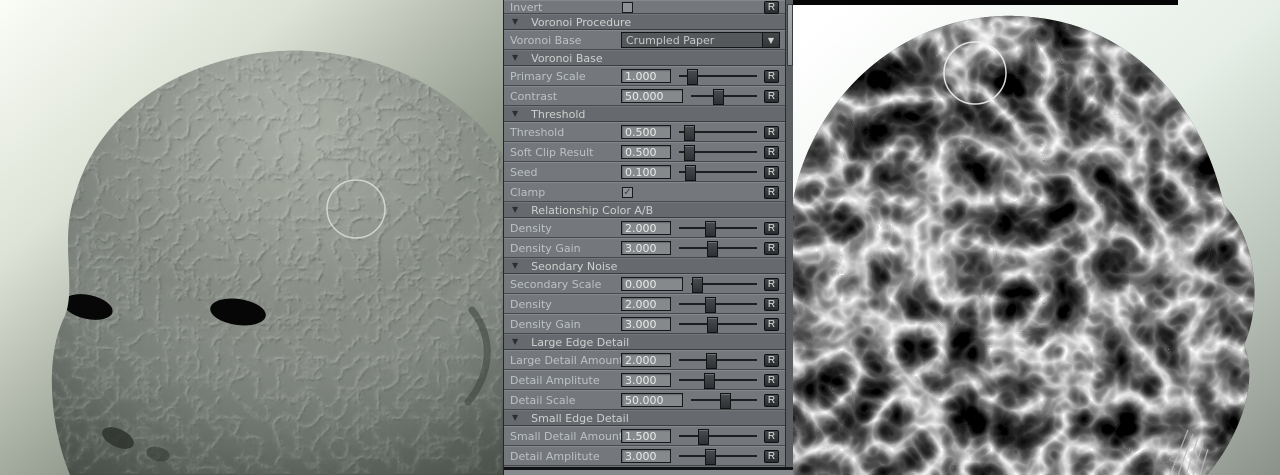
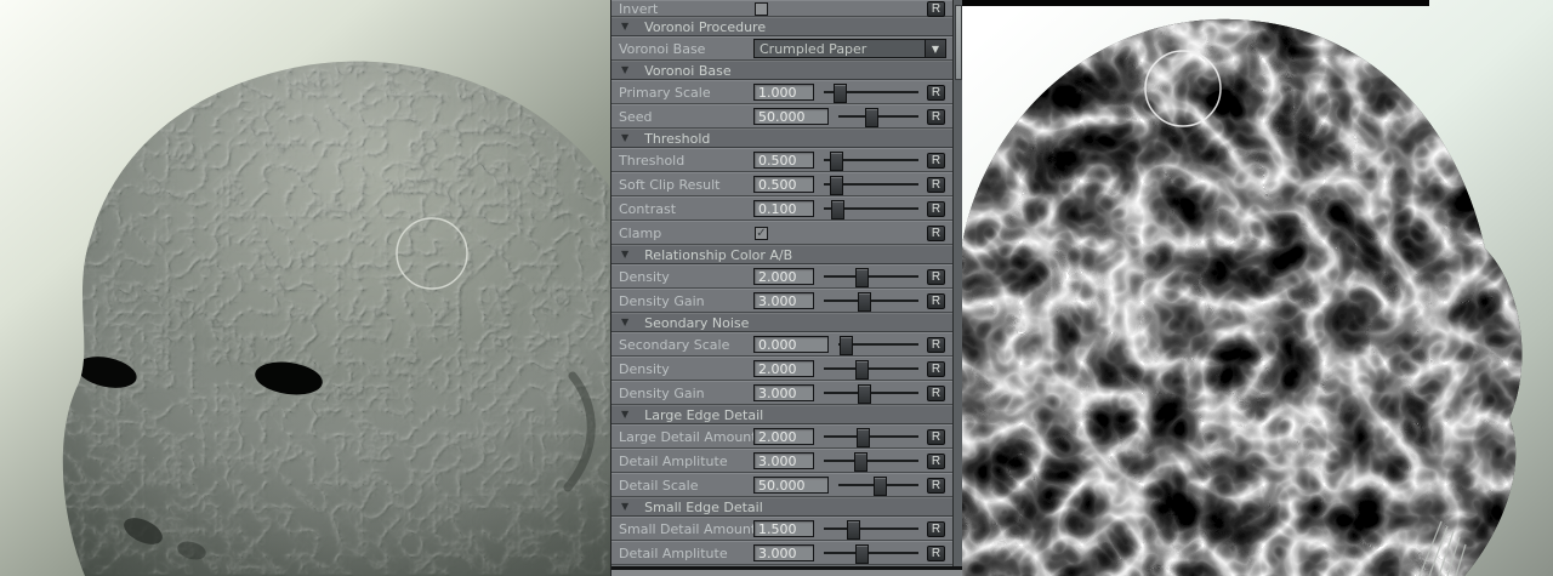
  Invert
  R
  ▼
  Voronoi Procedure
  Voronoi Base
  Crumpled Paper
  ▼
  ▼
  Voronoi Base
  Primary Scale
  1.000
  R
- Contrast
+ Seed
  50.000
  R
  ▼
  Threshold
  Threshold
  0.500
  R
  Soft Clip Result
  0.500
  R
- Seed
+ Contrast
  0.100
  R
  Clamp
  ✓
  R
  ▼
  Relationship Color A/B
  Density
  2.000
  R
  Density Gain
  3.000
  R
  ▼
  Seondary Noise
  Secondary Scale
  0.000
  R
  Density
  2.000
  R
  Density Gain
  3.000
  R
  ▼
  Large Edge Detail
  Large Detail Amoun
  2.000
  R
  Detail Amplitute
  3.000
  R
  Detail Scale
  50.000
  R
  ▼
  Small Edge Detail
  Small Detail Amoun
  1.500
  R
  Detail Amplitute
  3.000
  R
